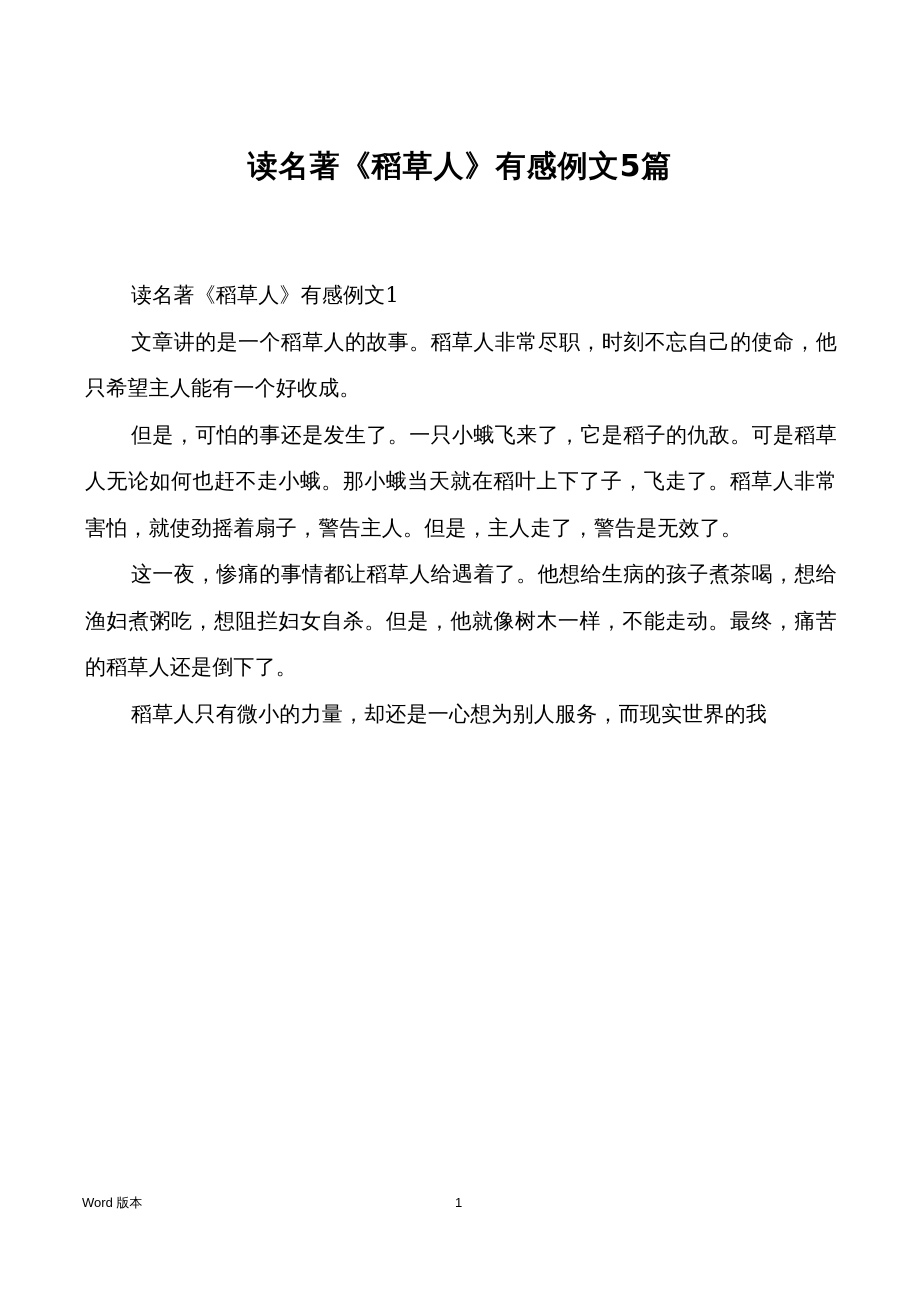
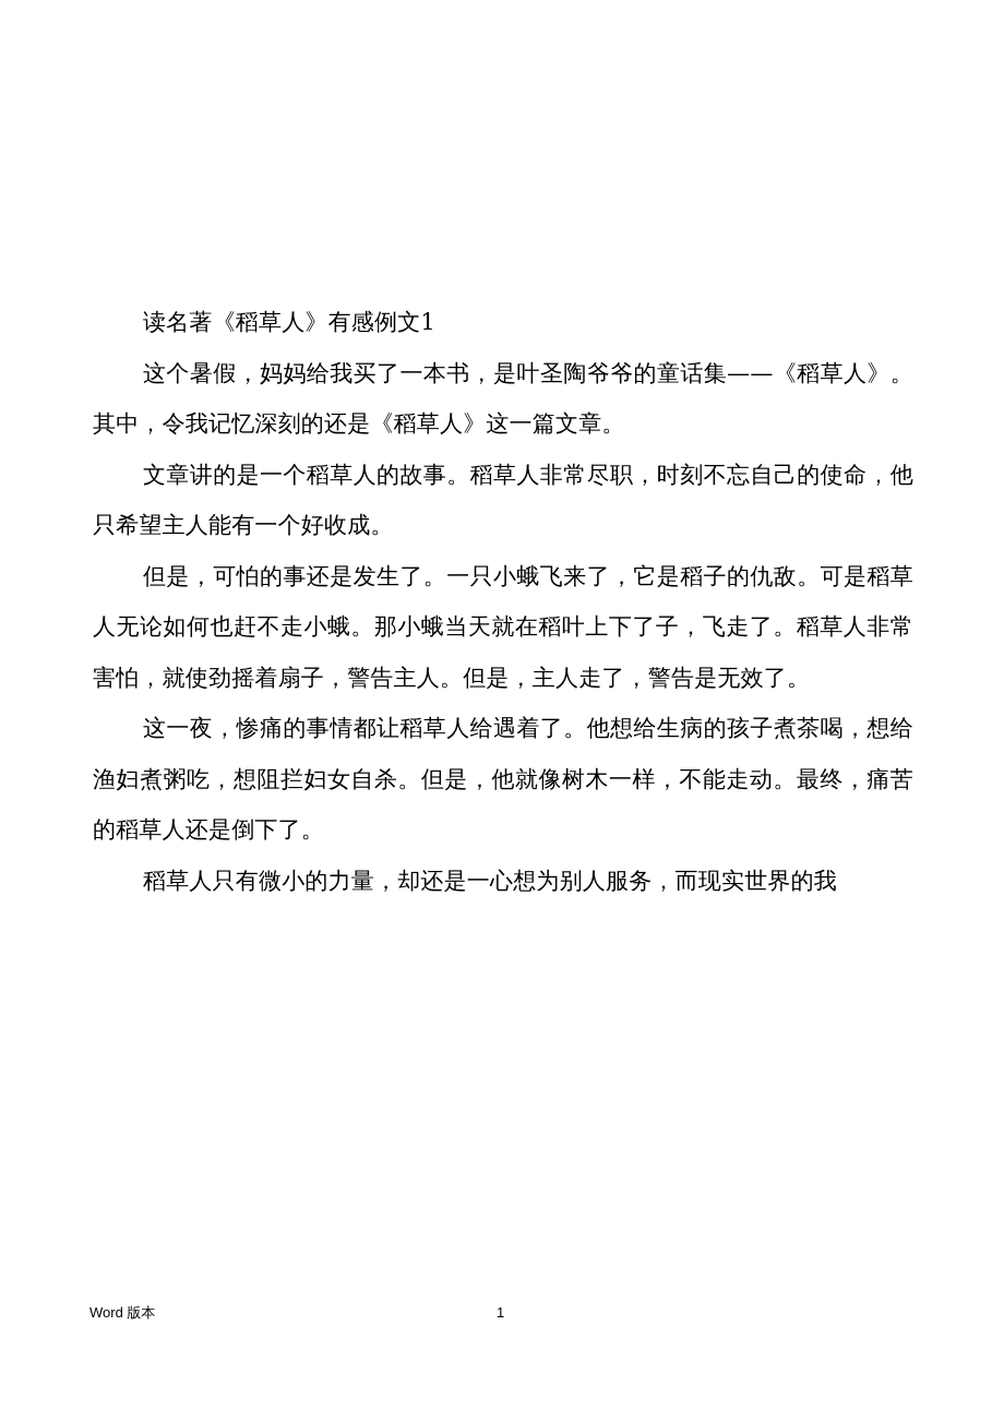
- 读名著《稻草人》有感例文5篇
  读名著《稻草人》有感例文1
+ 这个暑假，妈妈给我买了一本书，是叶圣陶爷爷的童话集——《稻草人》。其中，令我记忆深刻的还是《稻草人》这一篇文章。
  文章讲的是一个稻草人的故事。稻草人非常尽职，时刻不忘自己的使命，他只希望主人能有一个好收成。
  但是，可怕的事还是发生了。一只小蛾飞来了，它是稻子的仇敌。可是稻草人无论如何也赶不走小蛾。那小蛾当天就在稻叶上下了子，飞走了。稻草人非常害怕，就使劲摇着扇子，警告主人。但是，主人走了，警告是无效了。
  这一夜，惨痛的事情都让稻草人给遇着了。他想给生病的孩子煮茶喝，想给渔妇煮粥吃，想阻拦妇女自杀。但是，他就像树木一样，不能走动。最终，痛苦的稻草人还是倒下了。
  稻草人只有微小的力量，却还是一心想为别人服务，而现实世界的我
  Word 版本
  1
